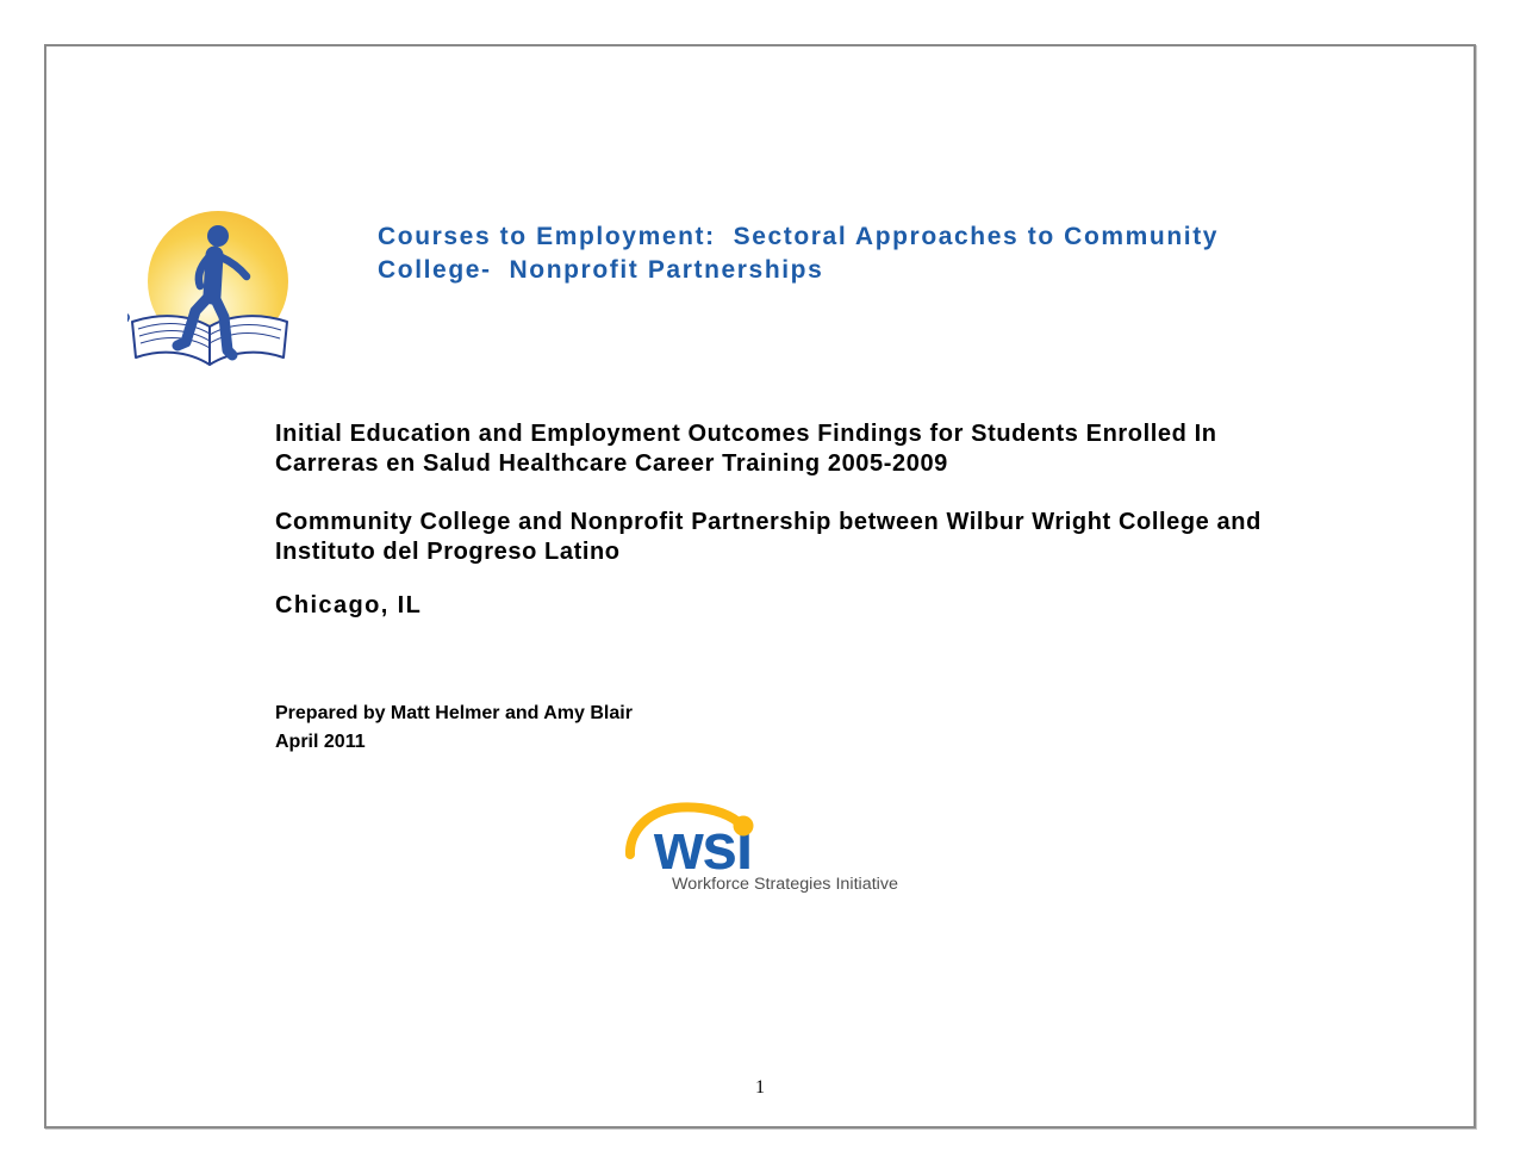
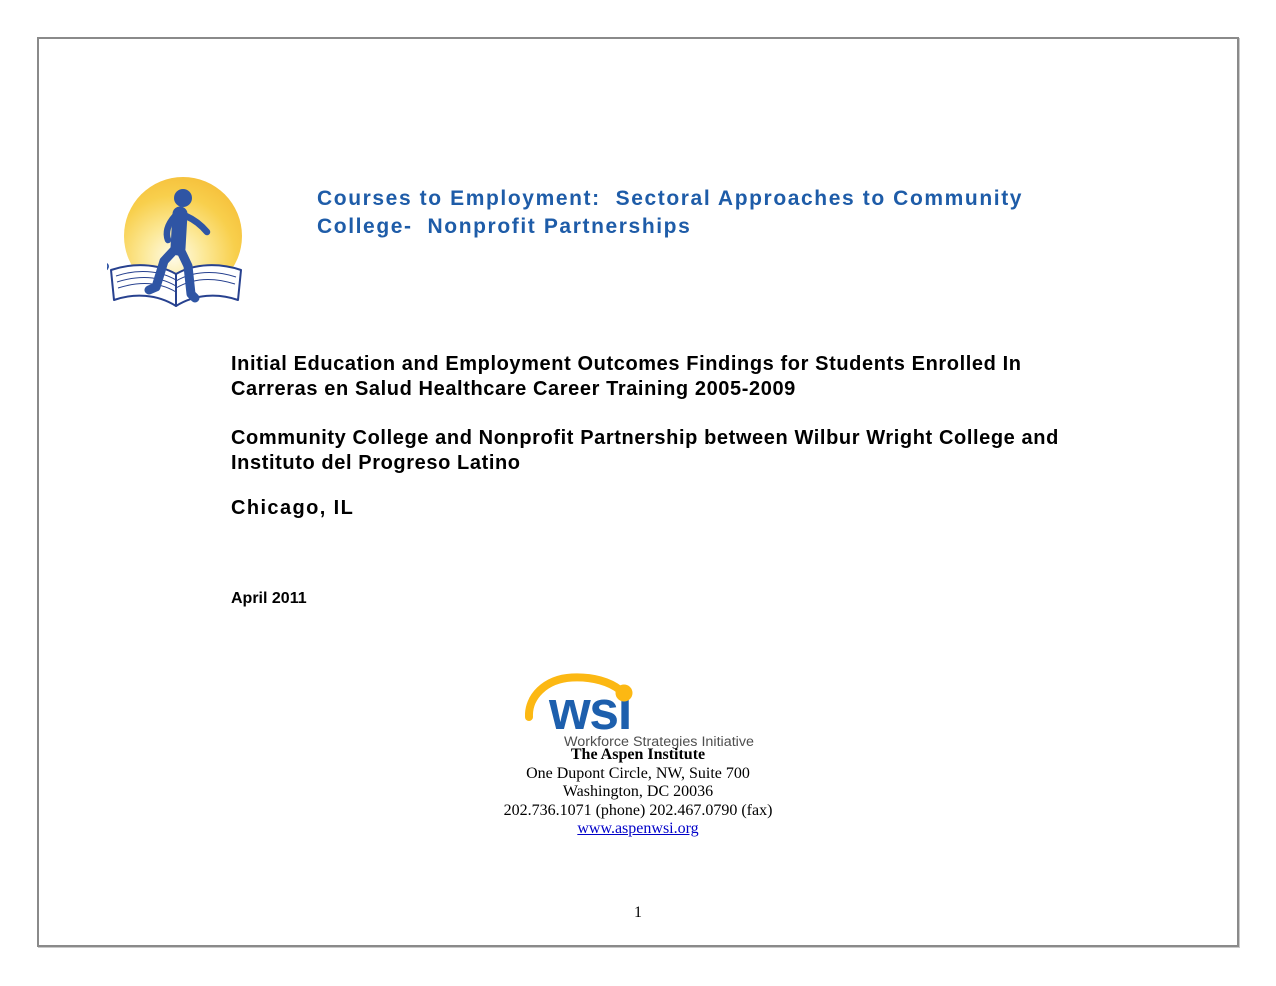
  Courses to Employment: Sectoral Approaches to Community
  College- Nonprofit Partnerships
  Initial Education and Employment Outcomes Findings for Students Enrolled In
  Carreras en Salud Healthcare Career Training 2005-2009
  Community College and Nonprofit Partnership between Wilbur Wright College and
  Instituto del Progreso Latino
  Chicago, IL
- Prepared by Matt Helmer and Amy Blair
  April 2011
  wsi
  Workforce Strategies Initiative
+ The Aspen Institute
+ One Dupont Circle, NW, Suite 700
+ Washington, DC 20036
+ 202.736.1071 (phone) 202.467.0790 (fax)
+ www.aspenwsi.org
  1
